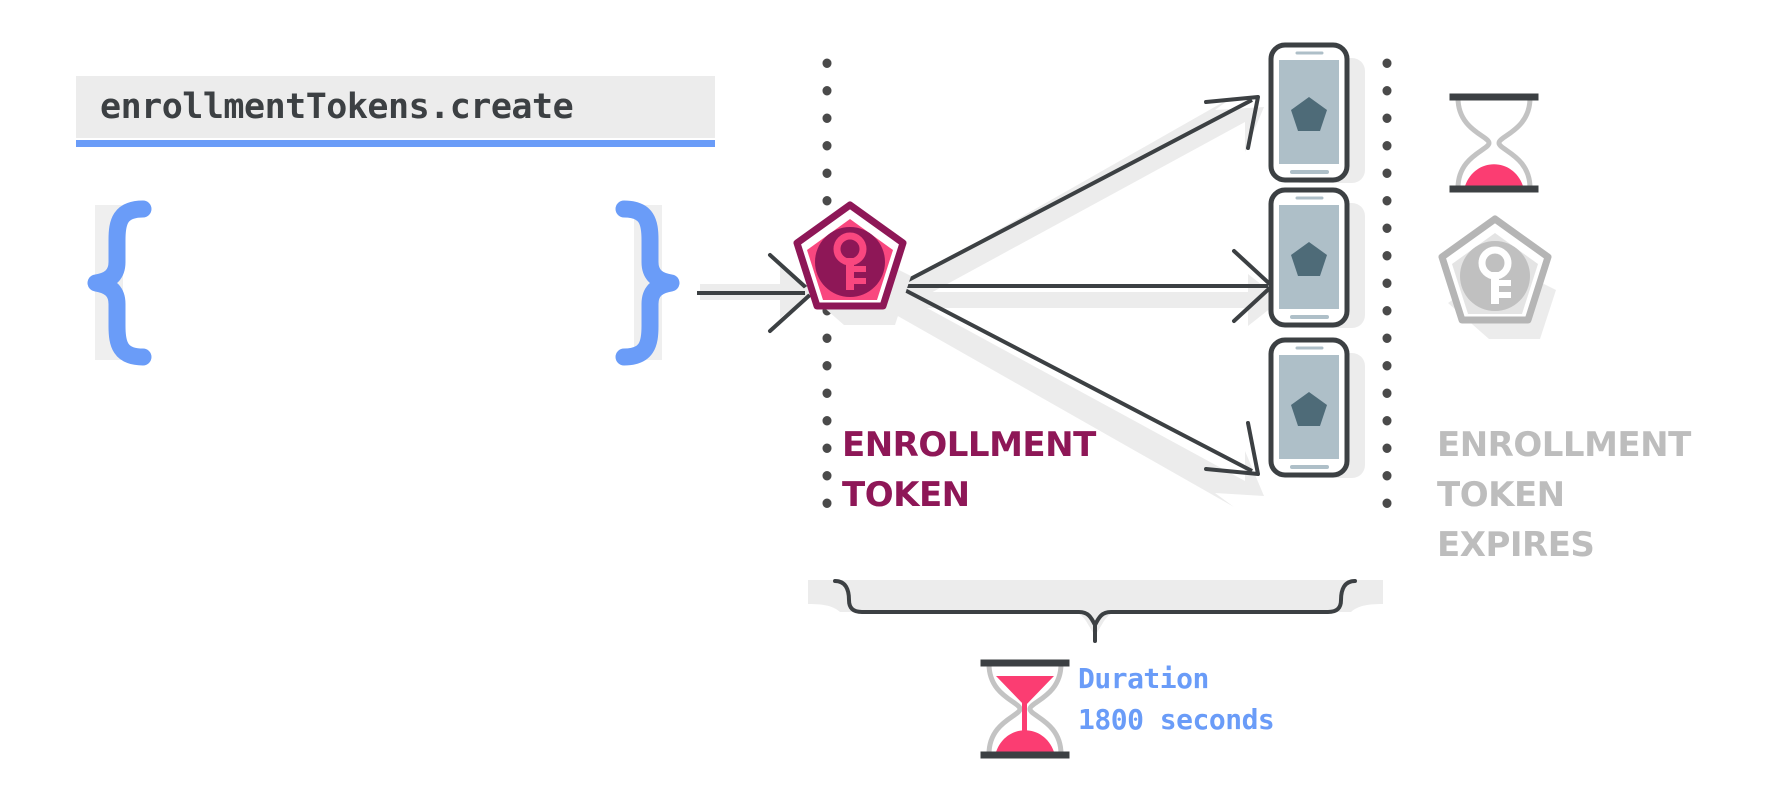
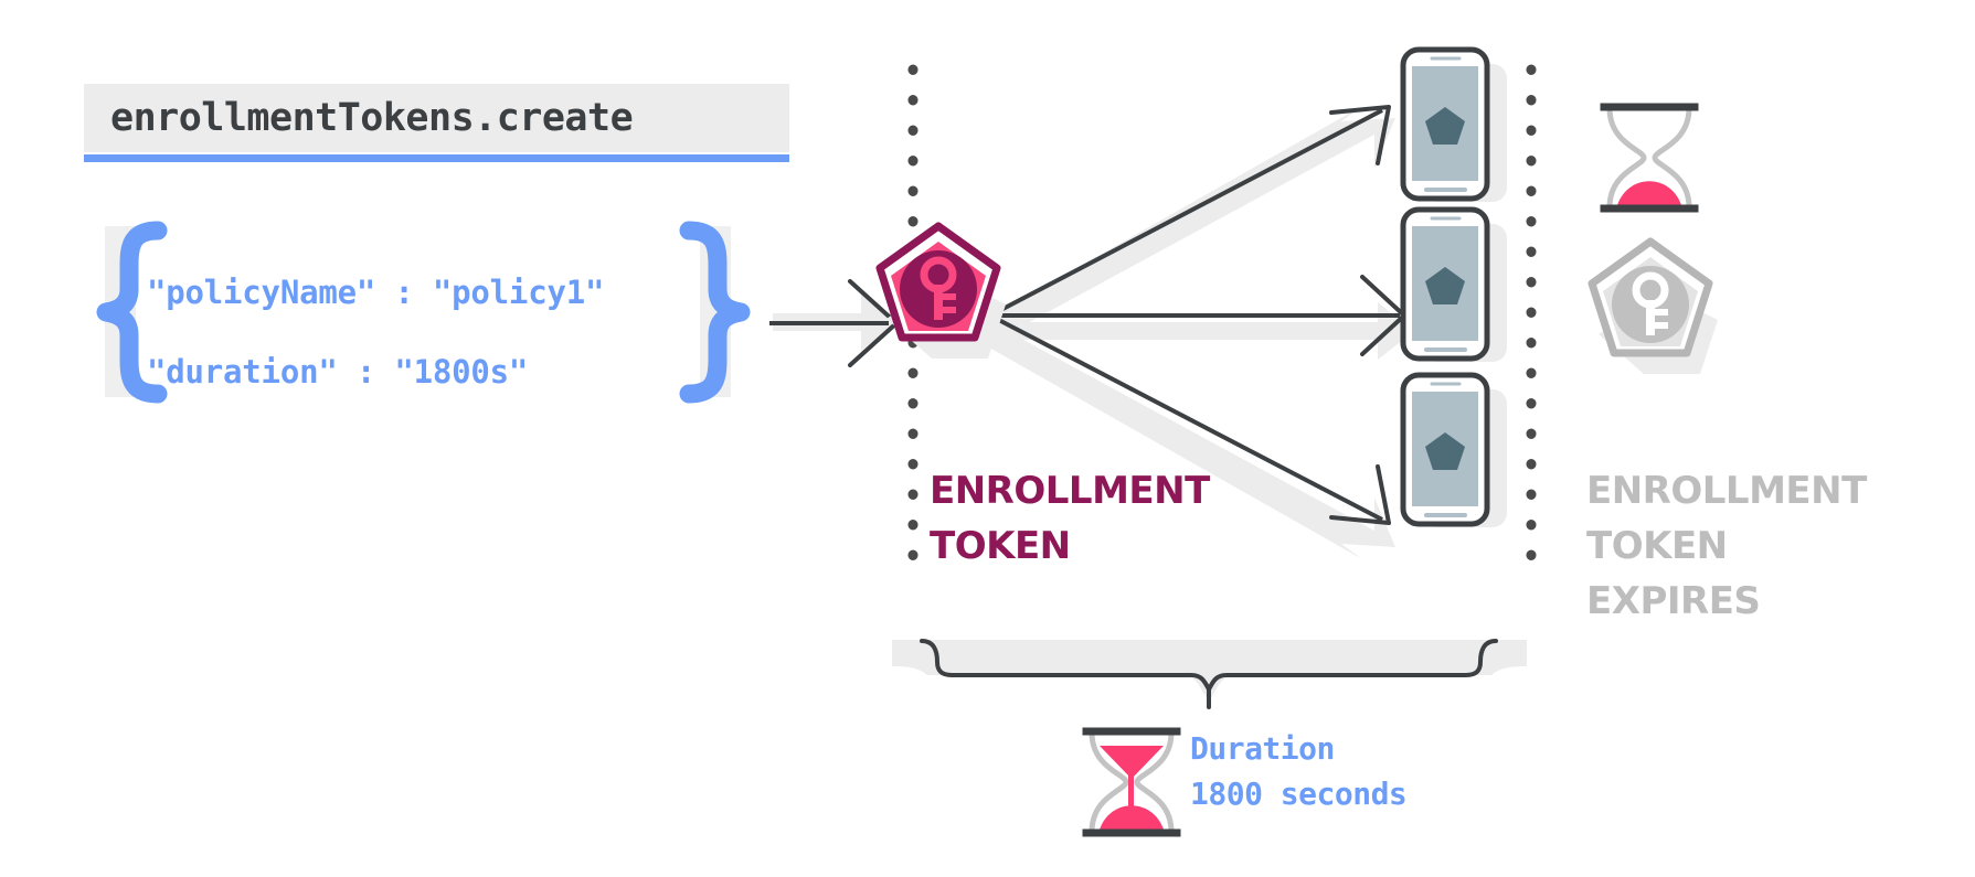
  enrollmentTokens.create
+ "policyName" : "policy1"
+ "duration" : "1800s"
  ENROLLMENT
  TOKEN
  ENROLLMENT
  TOKEN
  EXPIRES
  Duration
  1800 seconds
